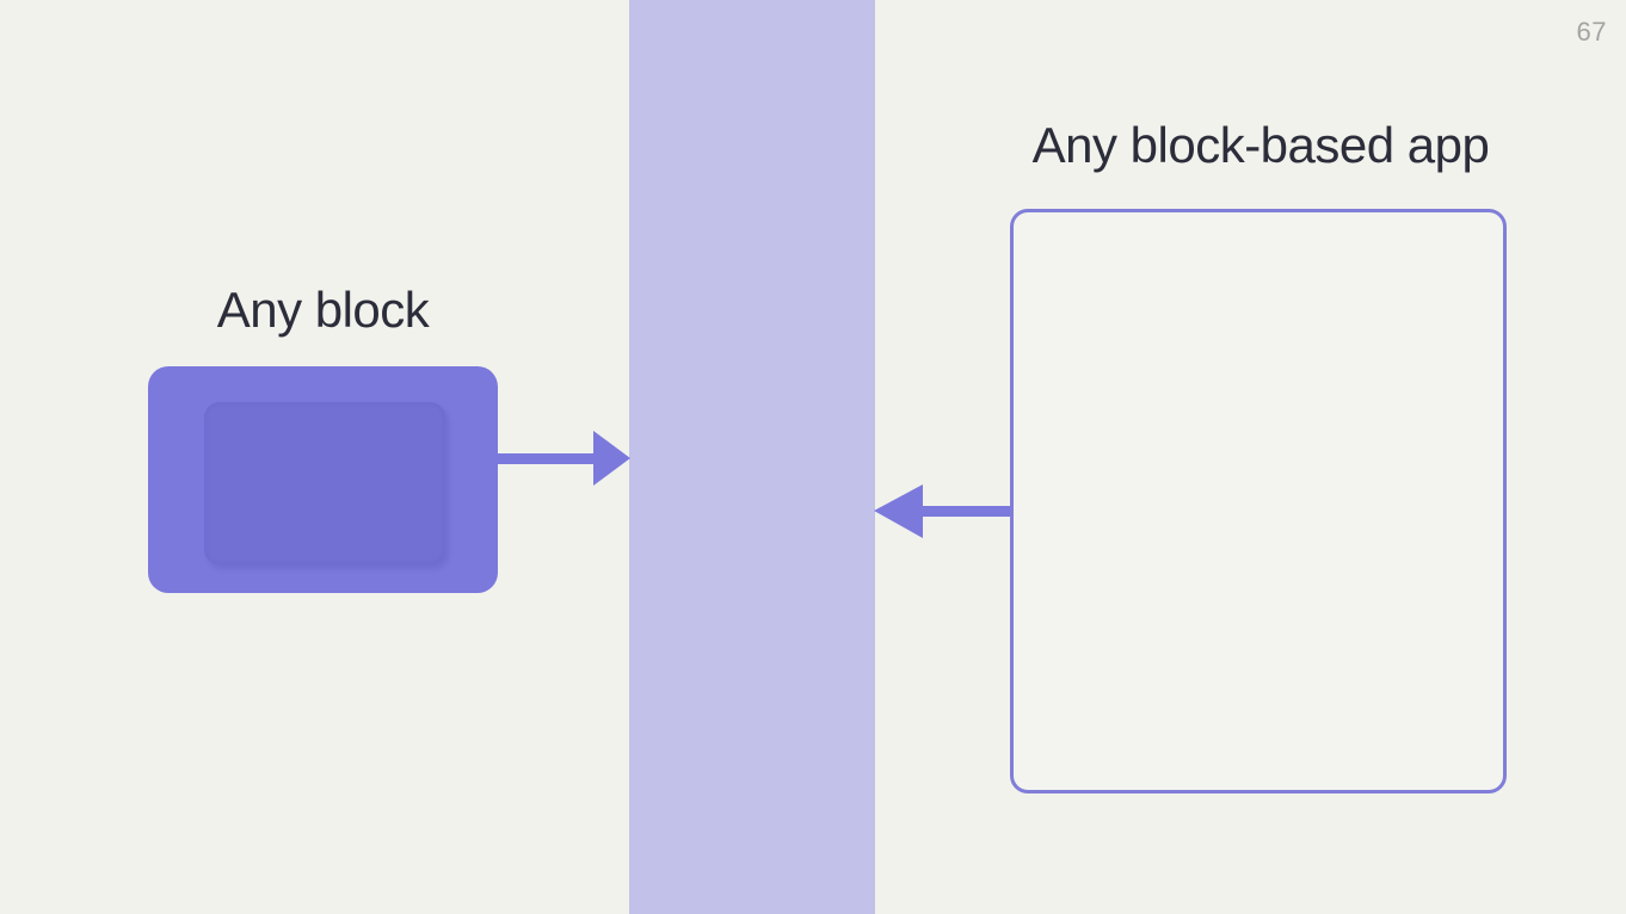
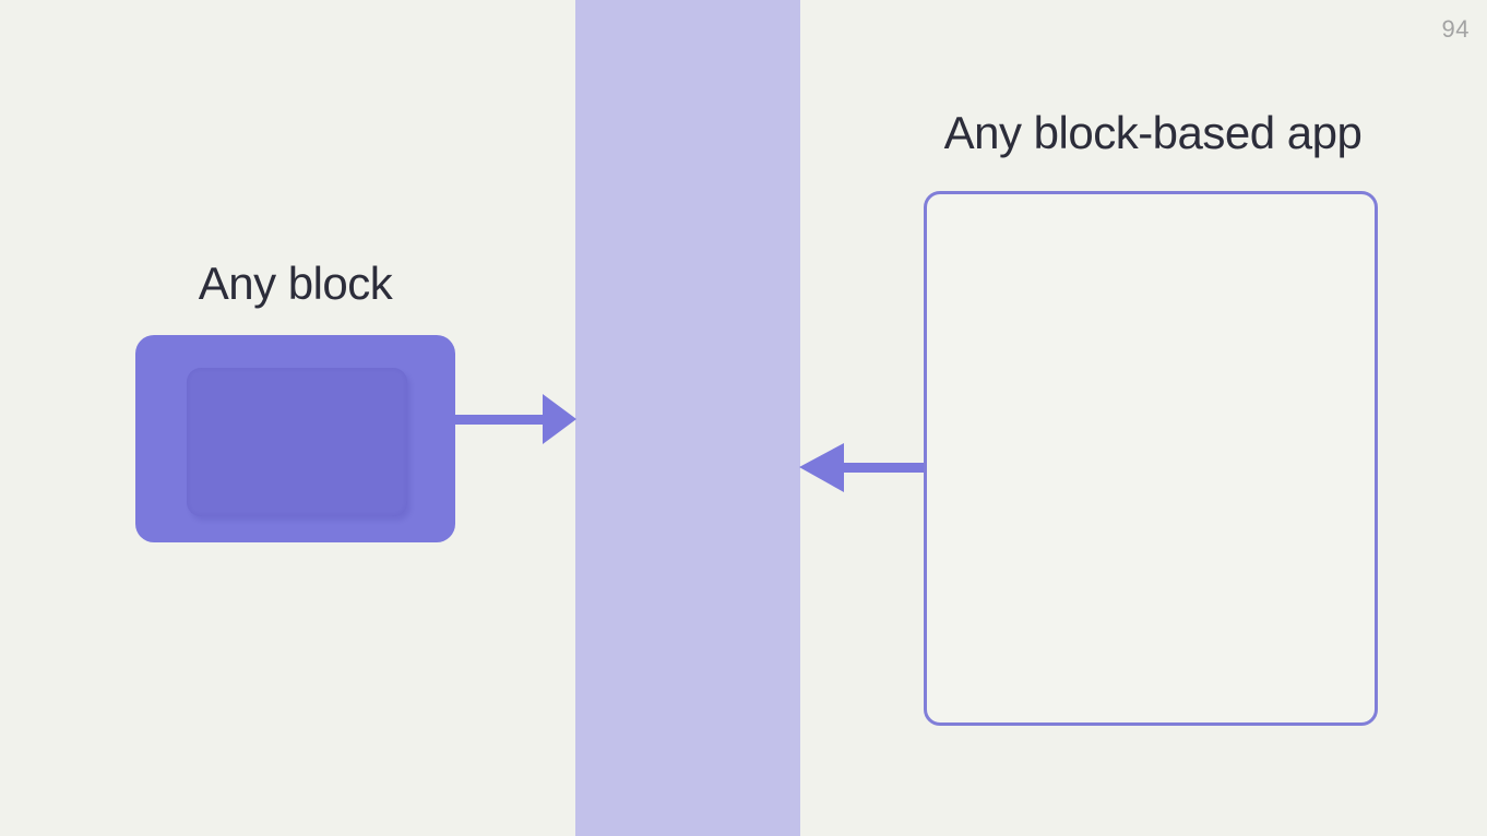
- 67
+ 94
  Any block
  Any block-based app
